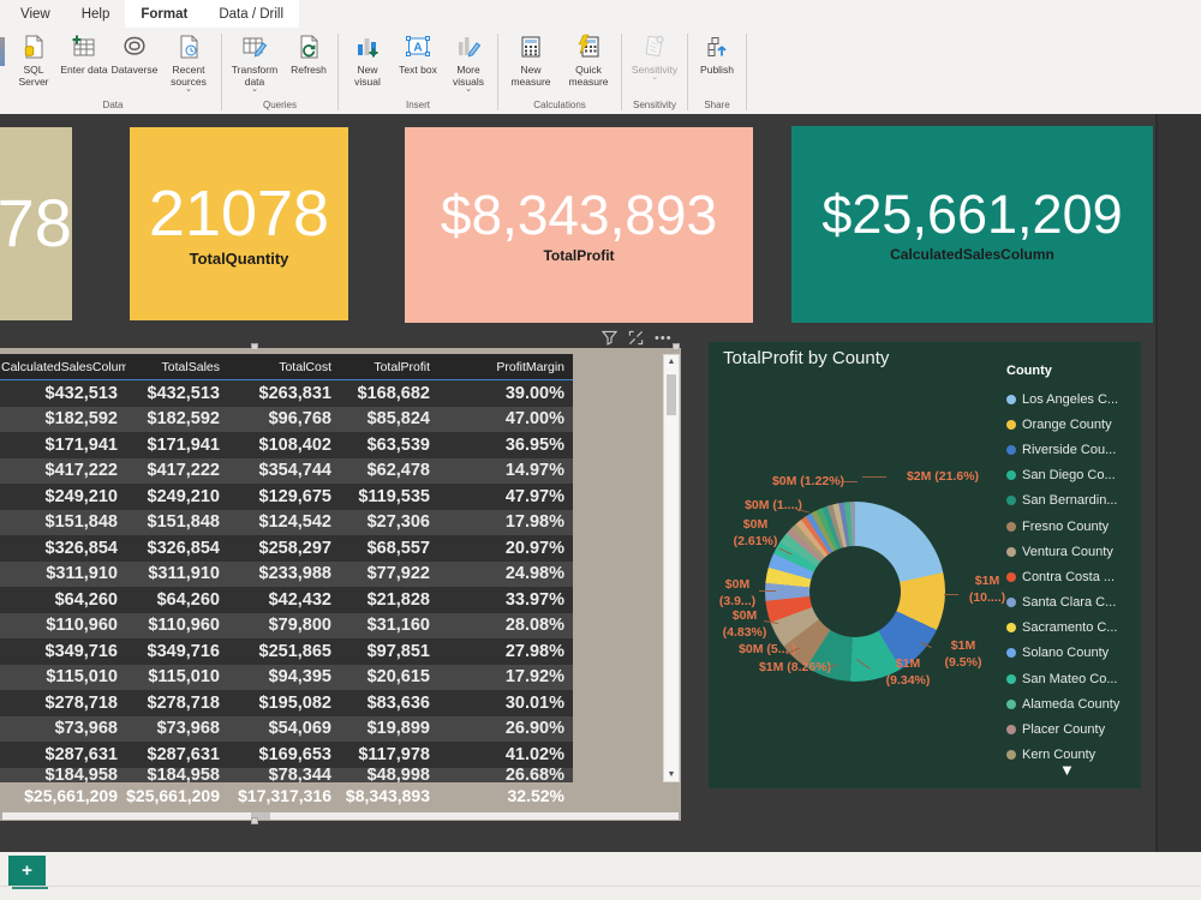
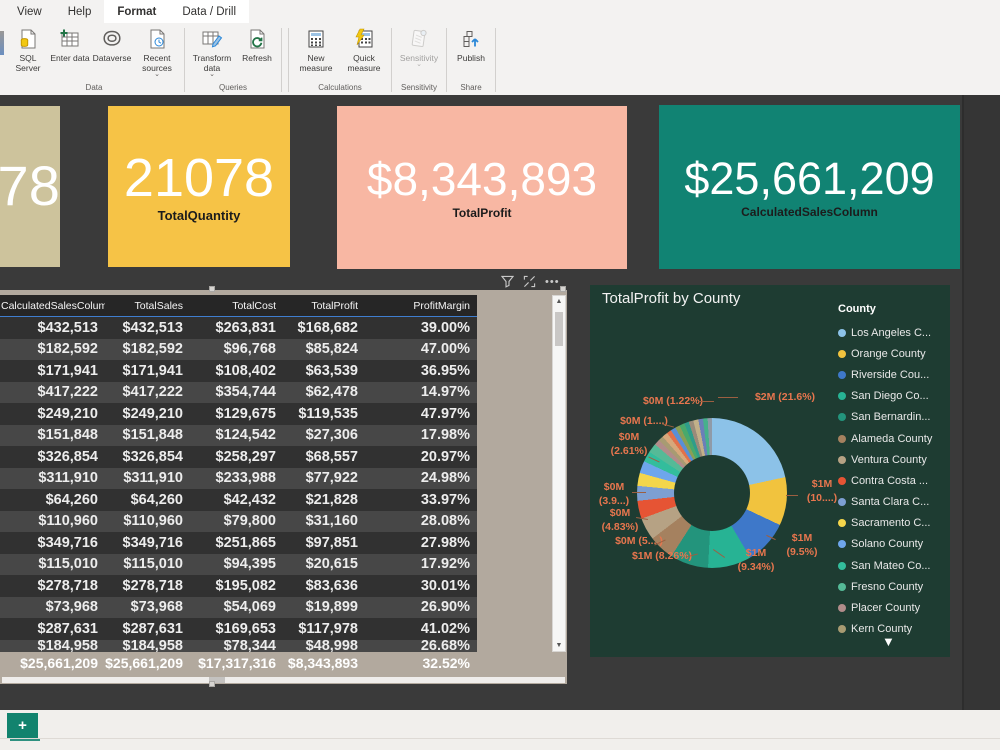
  View
  Help
  Format
  Data / Drill
  SQL Server
  Enter data
  Dataverse
  Recent sources
  Data
  Transform data
  Refresh
  Queries
- New visual
- A
- Text box
- More visuals
- Insert
  New measure
  Quick measure
  Calculations
  Sensitivity
  Sensitivity
  Publish
  Share
  21078
  TotalQuantity
  $8,343,893
  TotalProfit
  $25,661,209
  CalculatedSalesColumn
  •••
  CalculatedSalesColum
  TotalSales
  TotalCost
  TotalProfit
  ProfitMargin
  $432,513
  $432,513
  $263,831
  $168,682
  39.00%
  $182,592
  $182,592
  $96,768
  $85,824
  47.00%
  $171,941
  $171,941
  $108,402
  $63,539
  36.95%
  $417,222
  $417,222
  $354,744
  $62,478
  14.97%
  $249,210
  $249,210
  $129,675
  $119,535
  47.97%
  $151,848
  $151,848
  $124,542
  $27,306
  17.98%
  $326,854
  $326,854
  $258,297
  $68,557
  20.97%
  $311,910
  $311,910
  $233,988
  $77,922
  24.98%
  $64,260
  $64,260
  $42,432
  $21,828
  33.97%
  $110,960
  $110,960
  $79,800
  $31,160
  28.08%
  $349,716
  $349,716
  $251,865
  $97,851
  27.98%
  $115,010
  $115,010
  $94,395
  $20,615
  17.92%
  $278,718
  $278,718
  $195,082
  $83,636
  30.01%
  $73,968
  $73,968
  $54,069
  $19,899
  26.90%
  $287,631
  $287,631
  $169,653
  $117,978
  41.02%
  $184,958
  $184,958
  $78,344
  $48,998
  26.68%
  $25,661,209
  $25,661,209
  $17,317,316
  $8,343,893
  32.52%
  TotalProfit by County
  $2M (21.6%)
  $1M
  (10....)
  $1M
  (9.5%)
  $1M
  (9.34%)
  $1M (8.26%
  $0M (5....
  $0M
  (4.83%)
  $0M
  (3.9...)
  $0M
  (2.61%)
  $0M (1....)
  $0M (1.22%
  County
  Los Angeles C...
  Orange County
  Riverside Cou...
  San Diego Co...
  San Bernardin...
- Fresno County
+ Alameda County
  Ventura County
  Contra Costa ...
  Santa Clara C...
  Sacramento C...
  Solano County
  San Mateo Co...
- Alameda County
+ Fresno County
  Placer County
  Kern County
  ▼
  +
